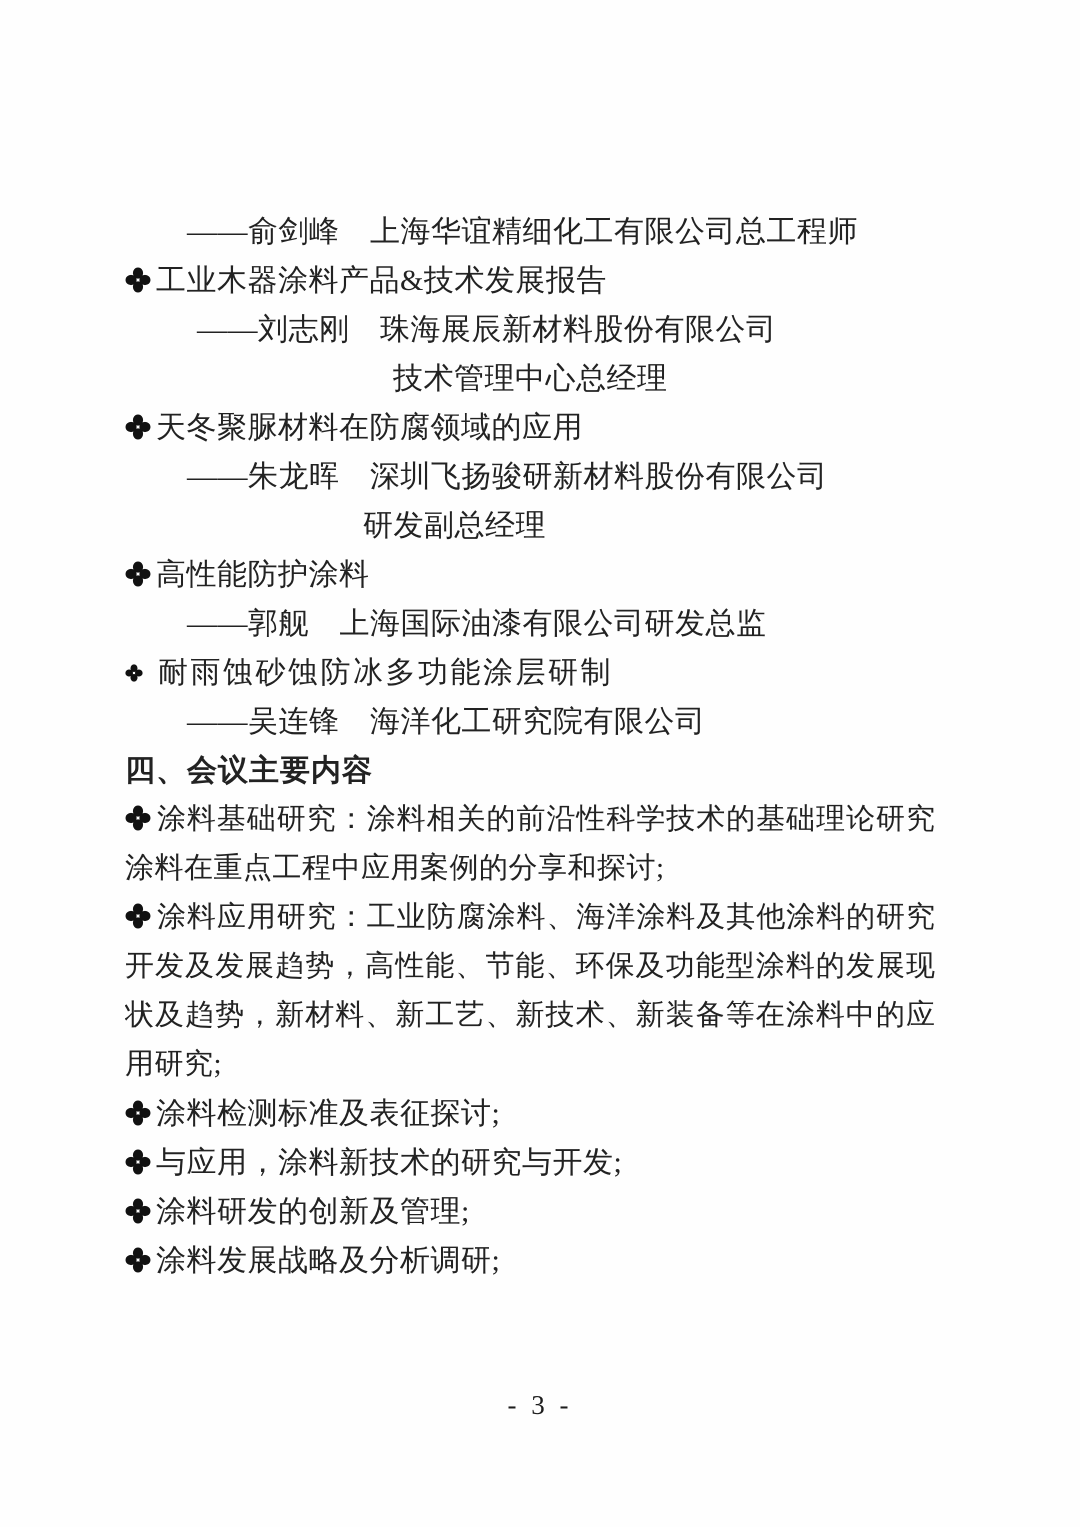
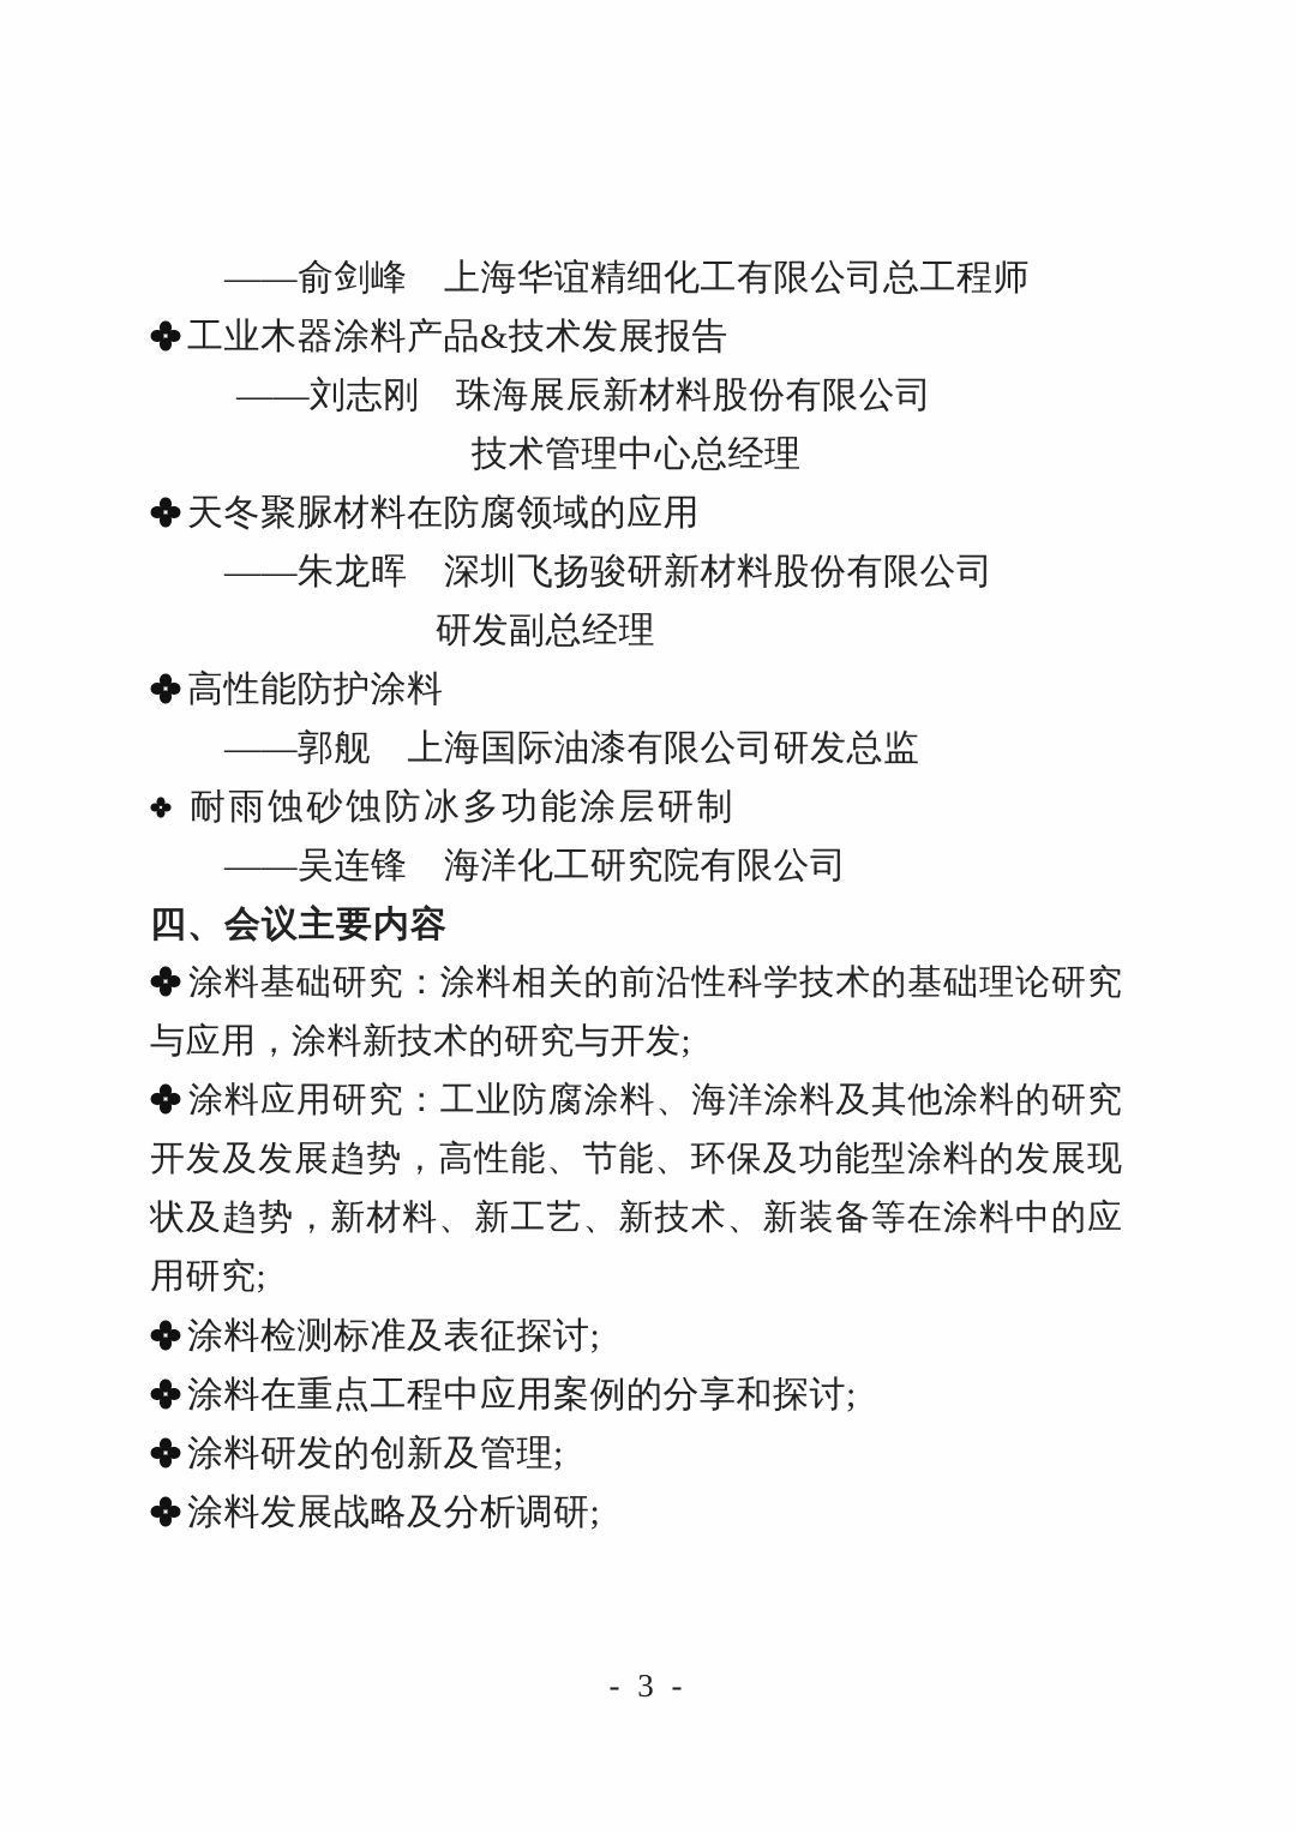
  ——俞剑峰 上海华谊精细化工有限公司总工程师
  工业木器涂料产品&技术发展报告
  ——刘志刚 珠海展辰新材料股份有限公司
  技术管理中心总经理
  天冬聚脲材料在防腐领域的应用
  ——朱龙晖 深圳飞扬骏研新材料股份有限公司
  研发副总经理
  高性能防护涂料
  ——郭舰 上海国际油漆有限公司研发总监
  耐雨蚀砂蚀防冰多功能涂层研制
  ——吴连锋 海洋化工研究院有限公司
  四、会议主要内容
  涂料基础研究：涂料相关的前沿性科学技术的基础理论研究
- 涂料在重点工程中应用案例的分享和探讨;
+ 与应用，涂料新技术的研究与开发;
  涂料应用研究：工业防腐涂料、海洋涂料及其他涂料的研究
  开发及发展趋势，高性能、节能、环保及功能型涂料的发展现
  状及趋势，新材料、新工艺、新技术、新装备等在涂料中的应
  用研究;
  涂料检测标准及表征探讨;
- 与应用，涂料新技术的研究与开发;
+ 涂料在重点工程中应用案例的分享和探讨;
  涂料研发的创新及管理;
  涂料发展战略及分析调研;
  - 3 -
